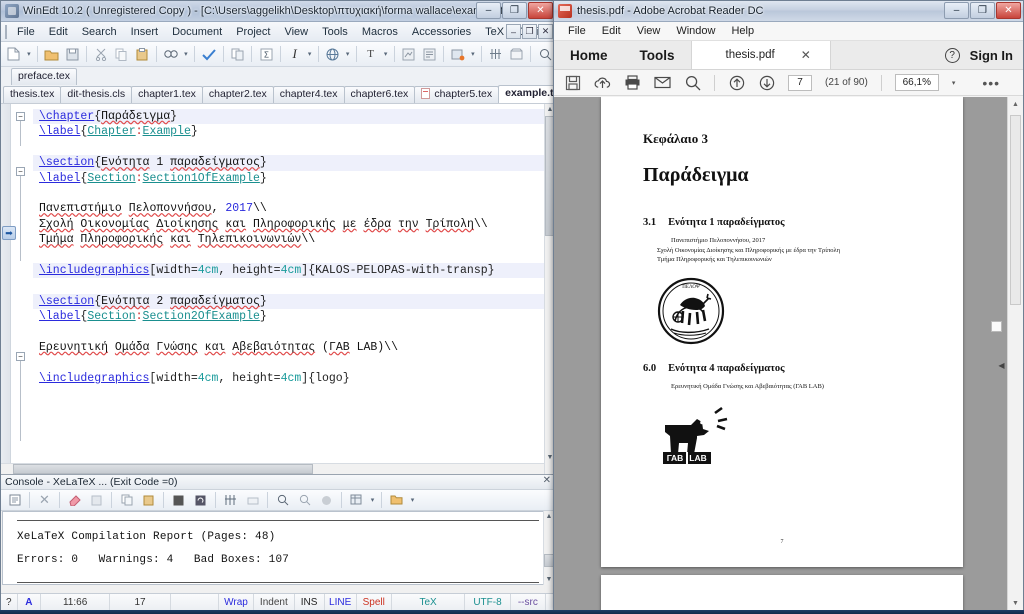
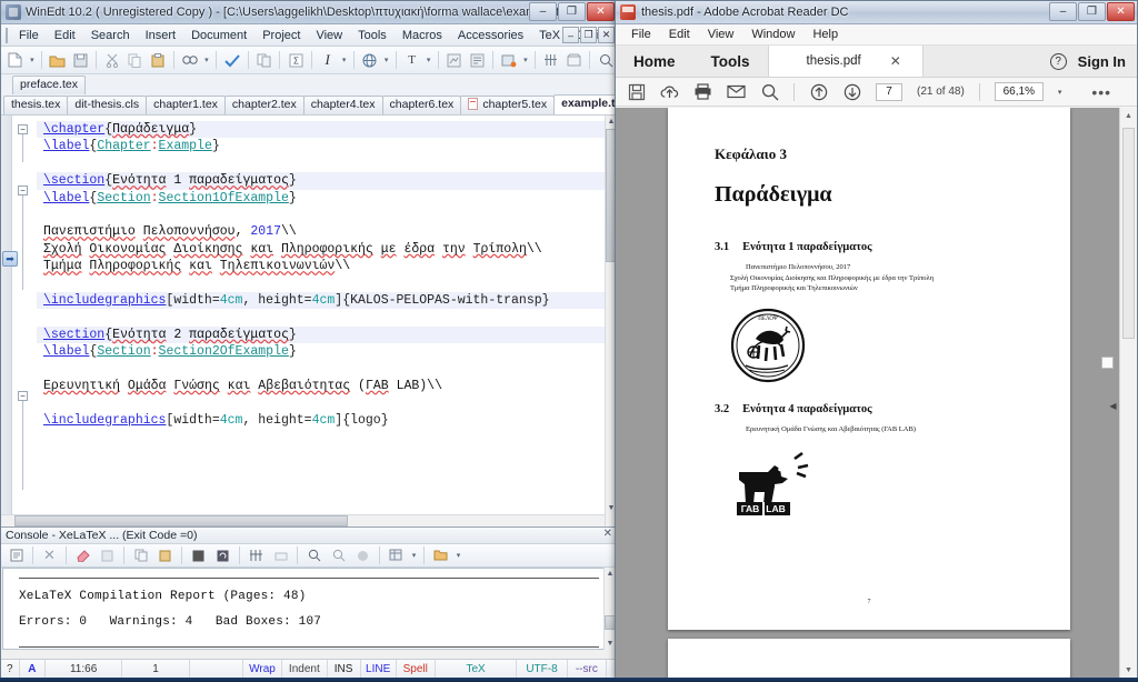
  WinEdt 10.2 ( Unregistered Copy ) - [C:\Users\aggelikh\Desktop\πτυχιακή\forma wallace\exa
  –
  ❐
  ✕
  File
  Edit
  Search
  Insert
  Document
  Project
  View
  Tools
  Macros
  Accessories
  TeX
  –
  ❐
  ✕
  Σ
  I
  T
  preface.tex
  thesis.tex
  dit-thesis.cls
  chapter1.tex
  chapter2.tex
  chapter4.tex
  chapter6.tex
  chapter5.tex
  example.t
  ➡
  −
  −
  −
  \chapter{Παράδειγμα}
  \label{Chapter:Example}
  \section{Ενότητα 1 παραδείγματος}
  \label{Section:Section1OfExample}
  Πανεπιστήμιο Πελοποννήσου, 2017\\
  Σχολή Οικονομίας Διοίκησης και Πληροφορικής με έδρα την Τρίπολη\\
  Τμήμα Πληροφορικής και Τηλεπικοινωνιών\\
  \includegraphics[width=4cm, height=4cm]{KALOS-PELOPAS-with-transp}
  \section{Ενότητα 2 παραδείγματος}
  \label{Section:Section2OfExample}
  Ερευνητική Ομάδα Γνώσης και Αβεβαιότητας (ΓΑΒ LAB)\\
  \includegraphics[width=4cm, height=4cm]{logo}
  Console - XeLaTeX ... (Exit Code =0)
  ✕
  ✕
  XeLaTeX Compilation Report (Pages: 48)
  Errors: 0 Warnings: 4 Bad Boxes: 107
  ?
  A
  11:66
- 17
+ 1
  Wrap
  Indent
  INS
  LINE
  Spell
  TeX
  UTF-8
  --src
  thesis.pdf - Adobe Acrobat Reader DC
  –
  ❐
  ✕
  File
  Edit
  View
  Window
  Help
  Home
  Tools
  thesis.pdf
  ✕
  ?
  Sign In
  7
- (21 of 90)
+ (21 of 48)
  66,1%
  •••
  Κεφάλαιο 3
  Παράδειγμα
  3.1
  Ενότητα 1 παραδείγματος
- 6.0
+ 3.2
  Ενότητα 4 παραδείγματος
  ΓΑΒ
  LAB
  ◀
